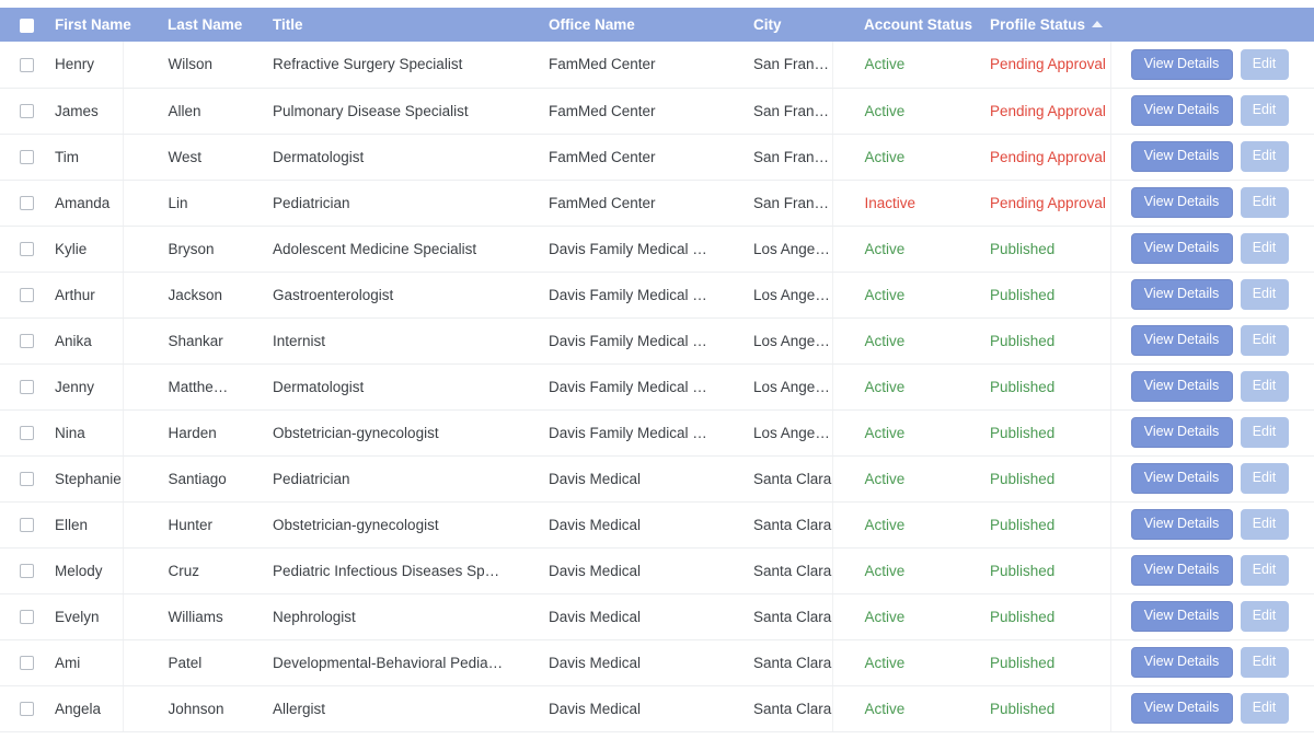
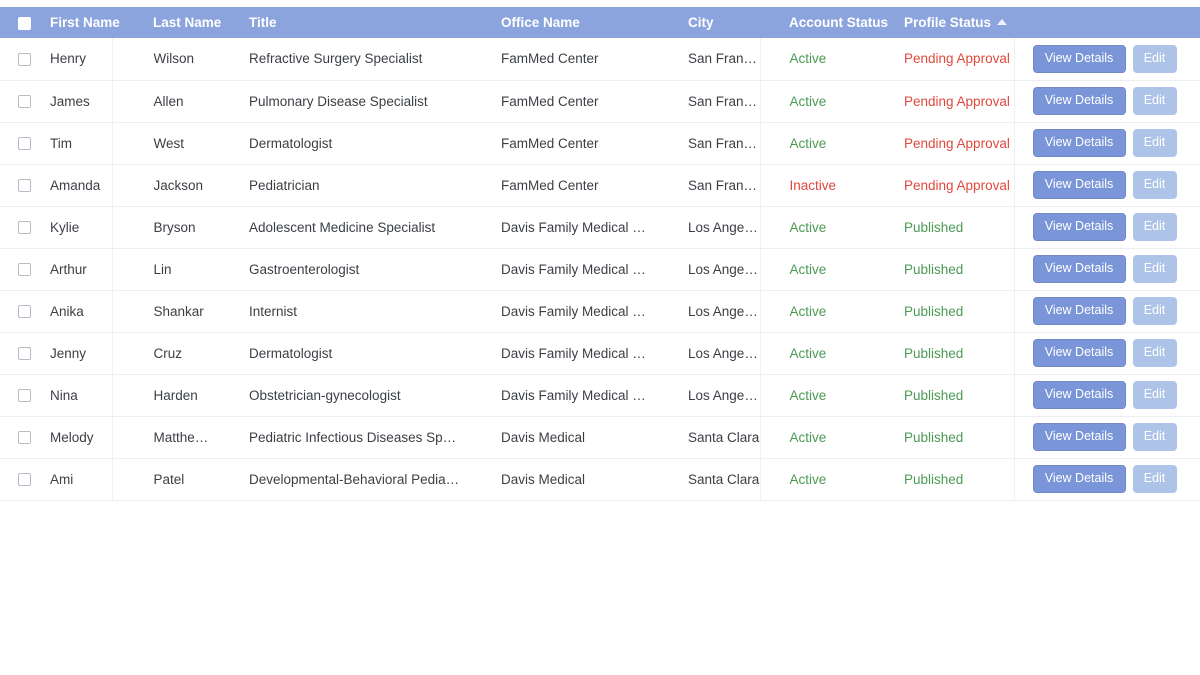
  	First Name	Last Name	Title	Office Name	City	Account Status	Profile Status
  	Henry	Wilson	Refractive Surgery Specialist	FamMed Center	San Francis	Active	Pending Approval	View Details Edit
  	James	Allen	Pulmonary Disease Specialist	FamMed Center	San Francis	Active	Pending Approval	View Details Edit
  	Tim	West	Dermatologist	FamMed Center	San Francis	Active	Pending Approval	View Details Edit
- 	Amanda	Lin	Pediatrician	FamMed Center	San Francis	Inactive	Pending Approval	View Details Edit
+ 	Amanda	Jackson	Pediatrician	FamMed Center	San Francis	Inactive	Pending Approval	View Details Edit
  	Kylie	Bryson	Adolescent Medicine Specialist	Davis Family Medical Gro	Los Angeles	Active	Published	View Details Edit
- 	Arthur	Jackson	Gastroenterologist	Davis Family Medical Gro	Los Angeles	Active	Published	View Details Edit
+ 	Arthur	Lin	Gastroenterologist	Davis Family Medical Gro	Los Angeles	Active	Published	View Details Edit
  	Anika	Shankar	Internist	Davis Family Medical Gro	Los Angeles	Active	Published	View Details Edit
- 	Jenny	Matthews	Dermatologist	Davis Family Medical Gro	Los Angeles	Active	Published	View Details Edit
+ 	Jenny	Cruz	Dermatologist	Davis Family Medical Gro	Los Angeles	Active	Published	View Details Edit
  	Nina	Harden	Obstetrician-gynecologist	Davis Family Medical Gro	Los Angeles	Active	Published	View Details Edit
- 	Stephanie	Santiago	Pediatrician	Davis Medical	Santa Clara	Active	Published	View Details Edit
- 	Ellen	Hunter	Obstetrician-gynecologist	Davis Medical	Santa Clara	Active	Published	View Details Edit
- 	Melody	Cruz	Pediatric Infectious Diseases Speci	Davis Medical	Santa Clara	Active	Published	View Details Edit
+ 	Melody	Matthews	Pediatric Infectious Diseases Speci	Davis Medical	Santa Clara	Active	Published	View Details Edit
- 	Evelyn	Williams	Nephrologist	Davis Medical	Santa Clara	Active	Published	View Details Edit
  	Ami	Patel	Developmental-Behavioral Pediatric	Davis Medical	Santa Clara	Active	Published	View Details Edit
- 	Angela	Johnson	Allergist	Davis Medical	Santa Clara	Active	Published	View Details Edit
